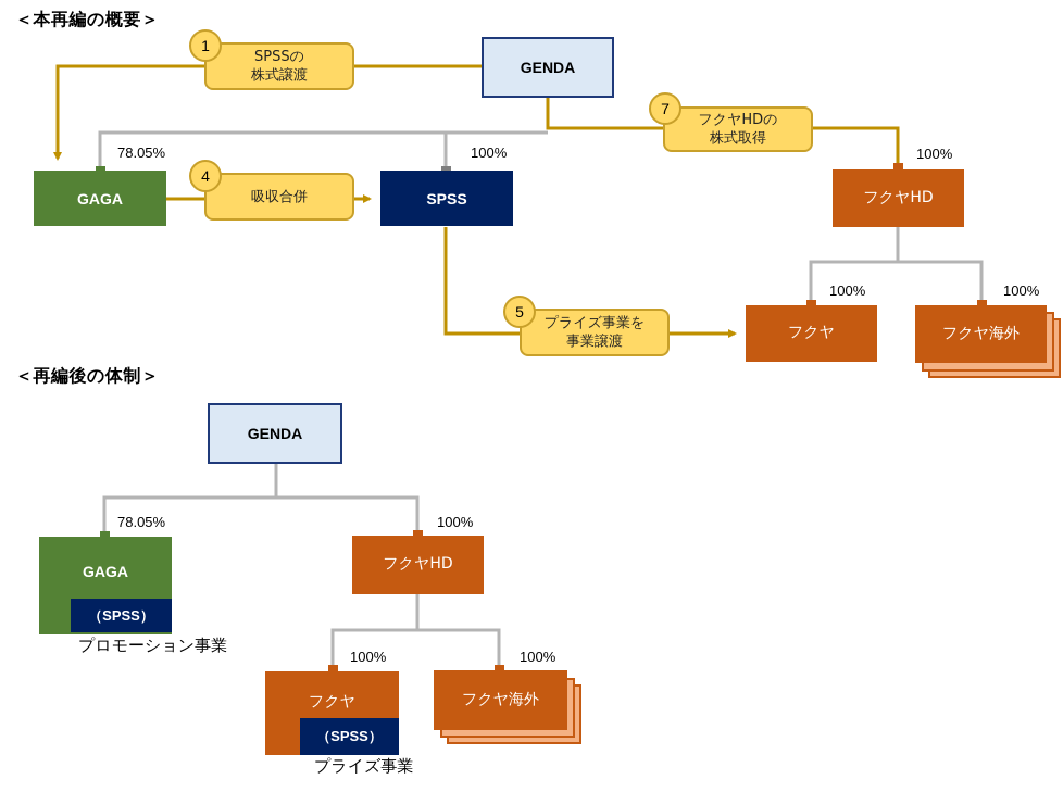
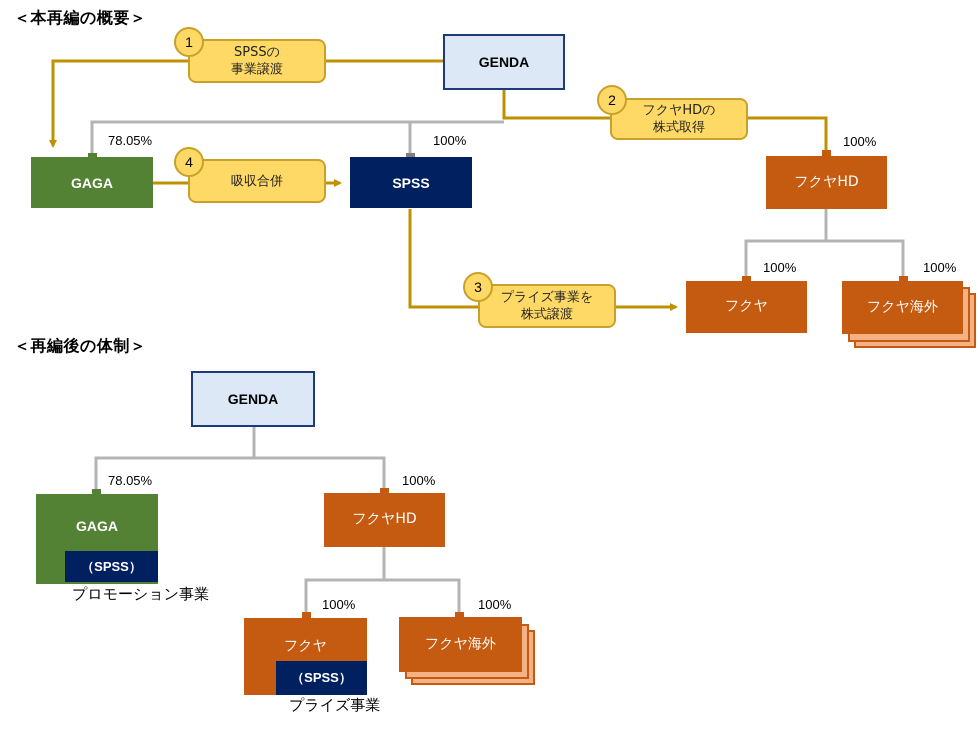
  ＜本再編の概要＞
  GENDA
  GAGA
  SPSS
  フクヤHD
  フクヤ
  フクヤ海外
  78.05%
  100%
  100%
  100%
  100%
  SPSSの
- 株式譲渡
+ 事業譲渡
  1
  フクヤHDの
  株式取得
- 7
+ 2
  プライズ事業を
- 事業譲渡
+ 株式譲渡
- 5
+ 3
  吸収合併
  4
  ＜再編後の体制＞
  GENDA
  GAGA
  （SPSS）
  プロモーション事業
  フクヤHD
  フクヤ
  （SPSS）
  プライズ事業
  フクヤ海外
  78.05%
  100%
  100%
  100%
